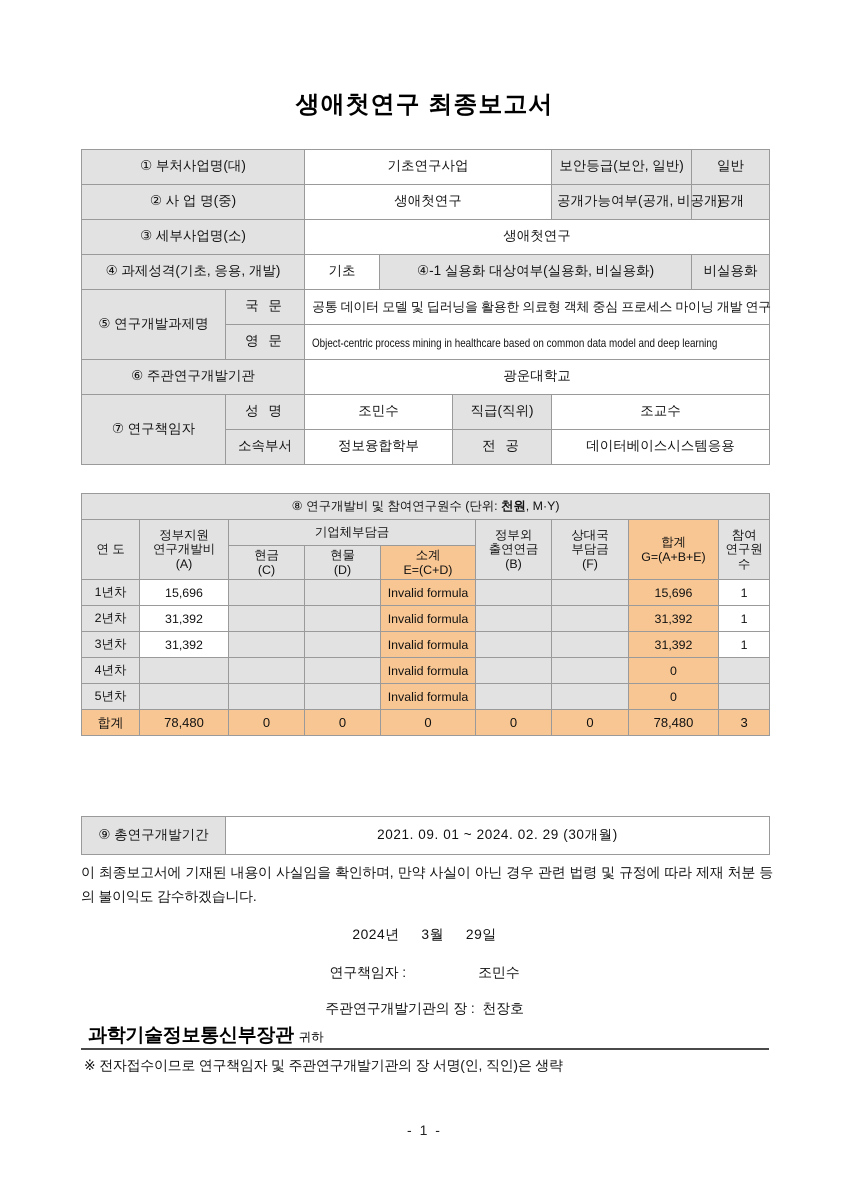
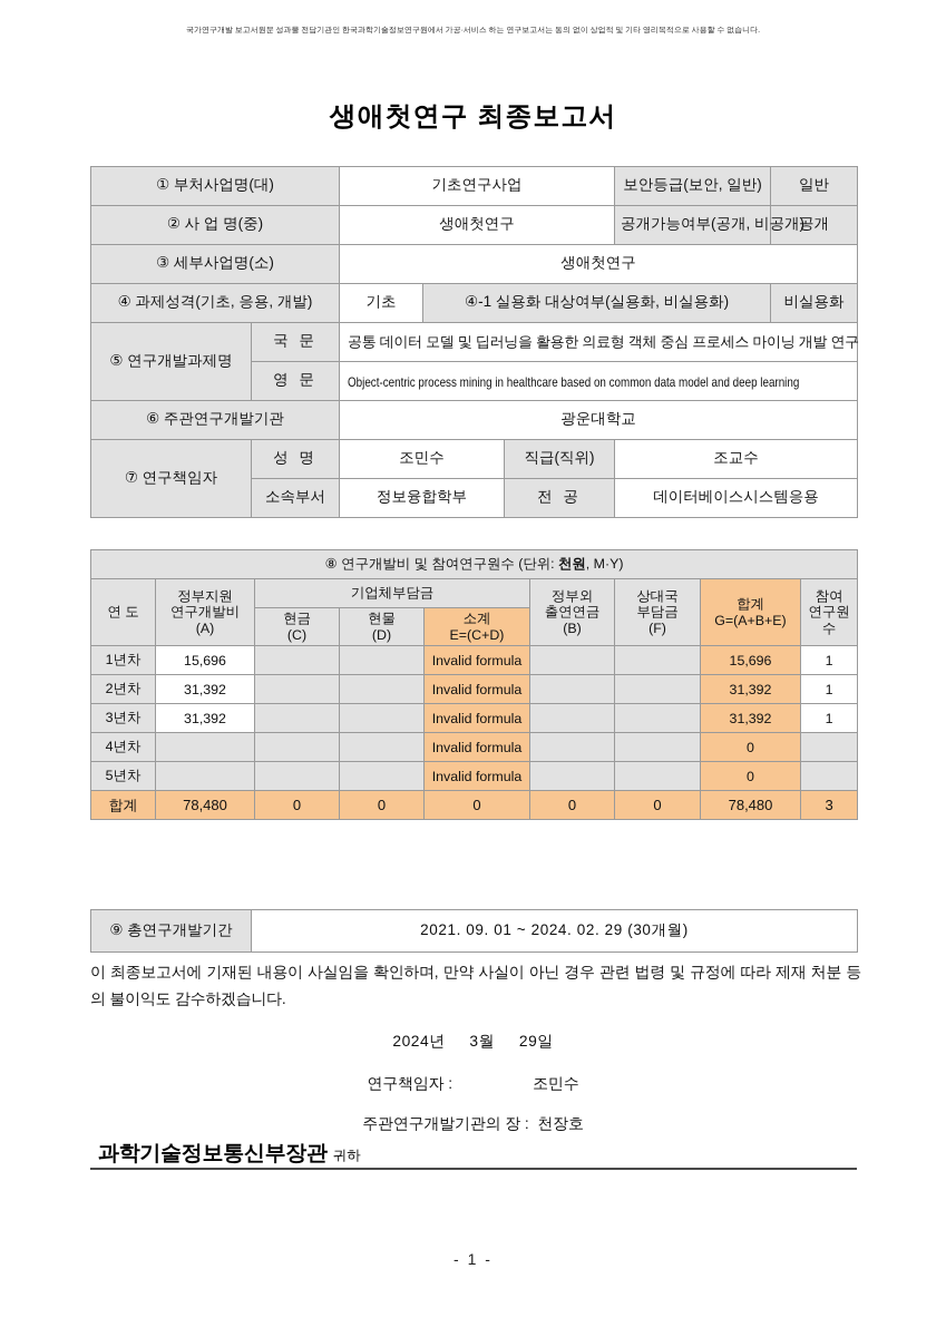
+ 국가연구개발 보고서원문 성과물 전담기관인 한국과학기술정보연구원에서 가공·서비스 하는 연구보고서는 동의 없이 상업적 및 기타 영리목적으로 사용할 수 없습니다.
  생애첫연구 최종보고서
  ① 부처사업명(대)	기초연구사업	보안등급(보안, 일반)	일반
  ② 사 업 명(중)	생애첫연구	공개가능여부(공개, 비공개	공개
  ③ 세부사업명(소)	생애첫연구
  ④ 과제성격(기초, 응용, 개발)	기초	④-1 실용화 대상여부(실용화, 비실용화)	비실용화
  ⑤ 연구개발과제명	국 문	공통 데이터 모델 및 딥러닝을 활용한 의료형 객체 중심 프로세스 마이닝 개발 연구
  영 문	Object-centric process mining in healthcare based on common data model and deep learning
  ⑥ 주관연구개발기관	광운대학교
  ⑦ 연구책임자	성 명	조민수	직급(직위)	조교수
  소속부서	정보융합학부	전 공	데이터베이스시스템응용
  ⑧ 연구개발비 및 참여연구원수 (단위: 천원, M·Y)
  연 도	정부지원 연구개발비 (A)	기업체부담금	정부외 출연연금 (B)	상대국 부담금 (F)	합계 G=(A+B+E)	참여 연구원수
  현금 (C)	현물 (D)	소계 E=(C+D)
  1년차	15,696			Invalid formula			15,696	1
  2년차	31,392			Invalid formula			31,392	1
  3년차	31,392			Invalid formula			31,392	1
  4년차				Invalid formula			0
  5년차				Invalid formula			0
  합계	78,480	0	0	0	0	0	78,480	3
  ⑨ 총연구개발기간	2021. 09. 01 ~ 2024. 02. 29 (30개월)
  이 최종보고서에 기재된 내용이 사실임을 확인하며, 만약 사실이 아닌 경우 관련 법령 및 규정에 따라 제재 처분 등의 불이익도 감수하겠습니다.
  2024년 3월 29일
  연구책임자 : 조민수
  주관연구개발기관의 장 : 천장호
  과학기술정보통신부장관 귀하
- ※ 전자접수이므로 연구책임자 및 주관연구개발기관의 장 서명(인, 직인)은 생략
  - 1 -
